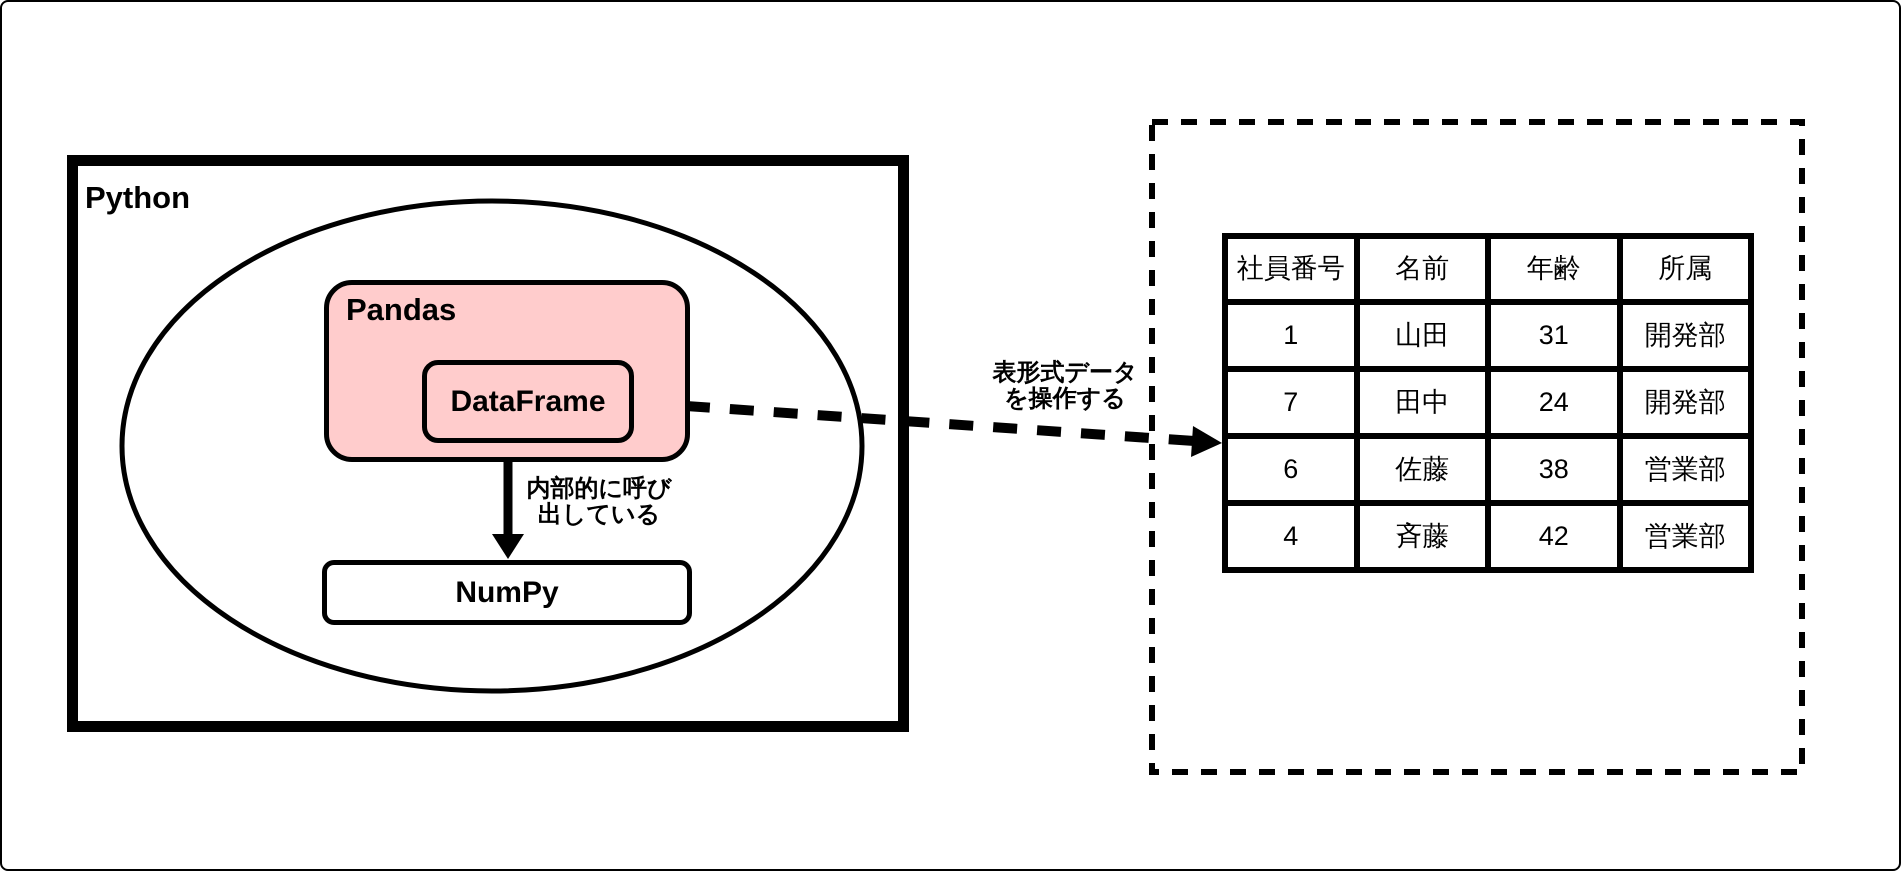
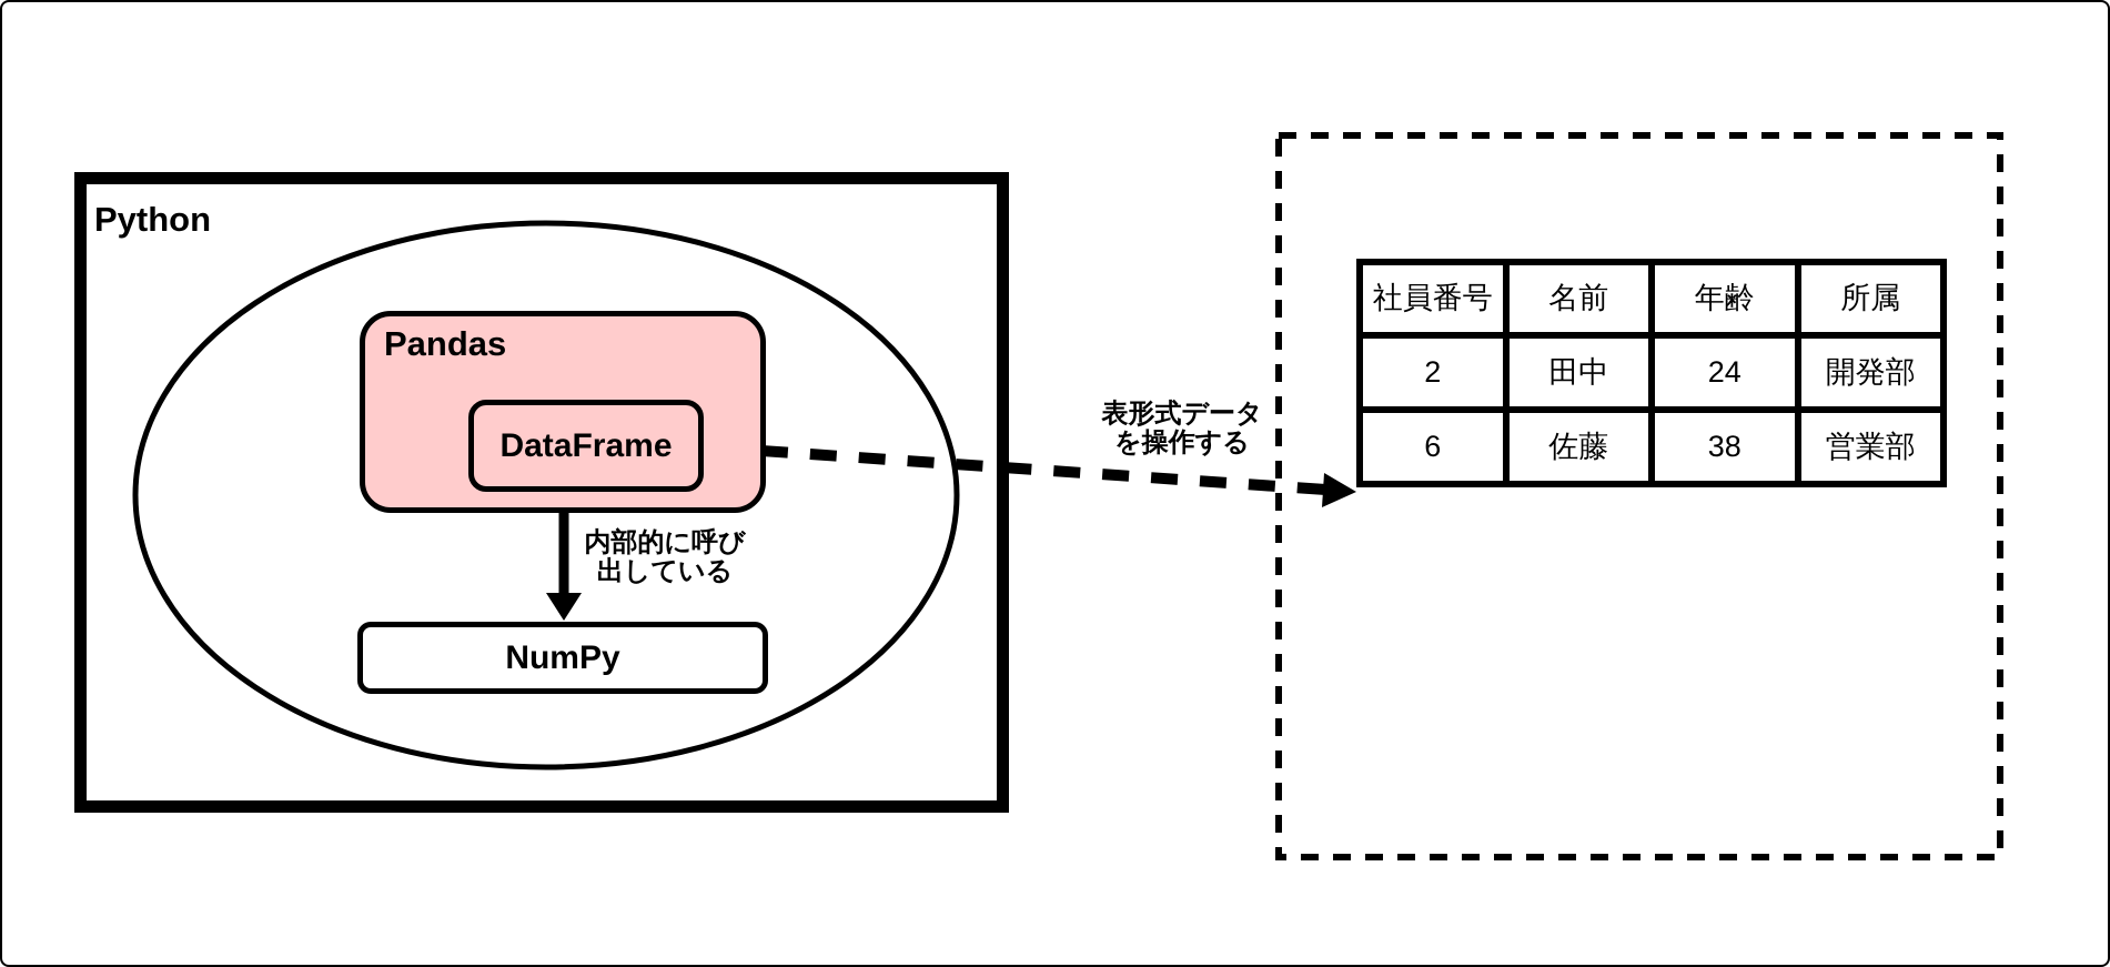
  Python
  Pandas
  DataFrame
  NumPy
  内部的に呼び
  出している
  表形式データ
  を操作する
  社員番号	名前	年齢	所属
- 1	山田	31	開発部
- 7	田中	24	開発部
+ 2	田中	24	開発部
  6	佐藤	38	営業部
- 4	斉藤	42	営業部
